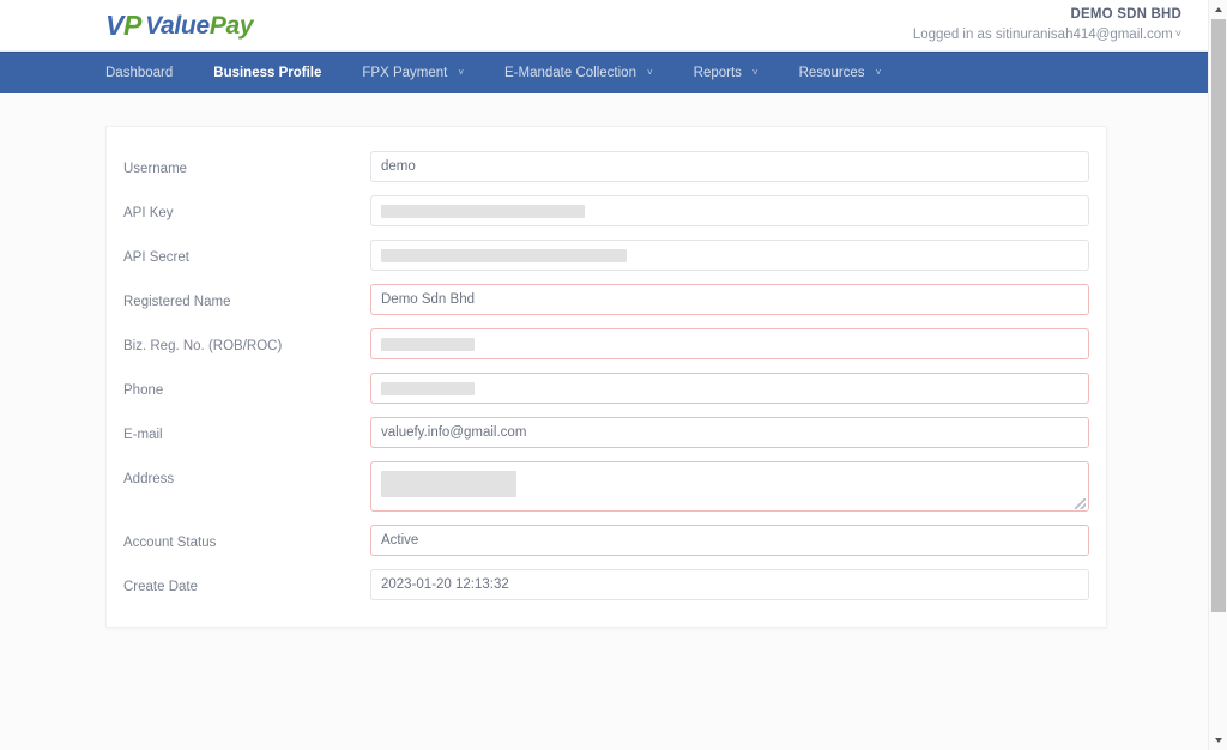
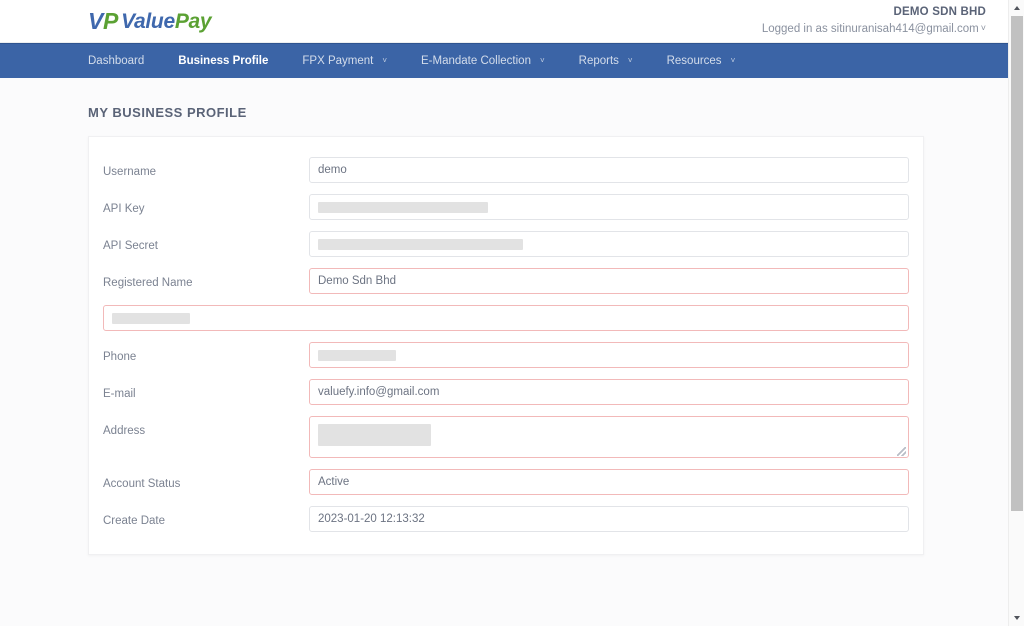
  VP
  ValuePay
  DEMO SDN BHD
  Logged in as sitinuranisah414@gmail.com ˅
  Dashboard
  Business Profile
  FPX Payment
  ˅
  E-Mandate Collection
  ˅
  Reports
  ˅
  Resources
  ˅
+ MY BUSINESS PROFILE
  Username
  demo
  API Key
  API Secret
  Registered Name
  Demo Sdn Bhd
- Biz. Reg. No. (ROB/ROC)
  Phone
  E-mail
  valuefy.info@gmail.com
  Address
  Account Status
  Active
  Create Date
  2023-01-20 12:13:32
